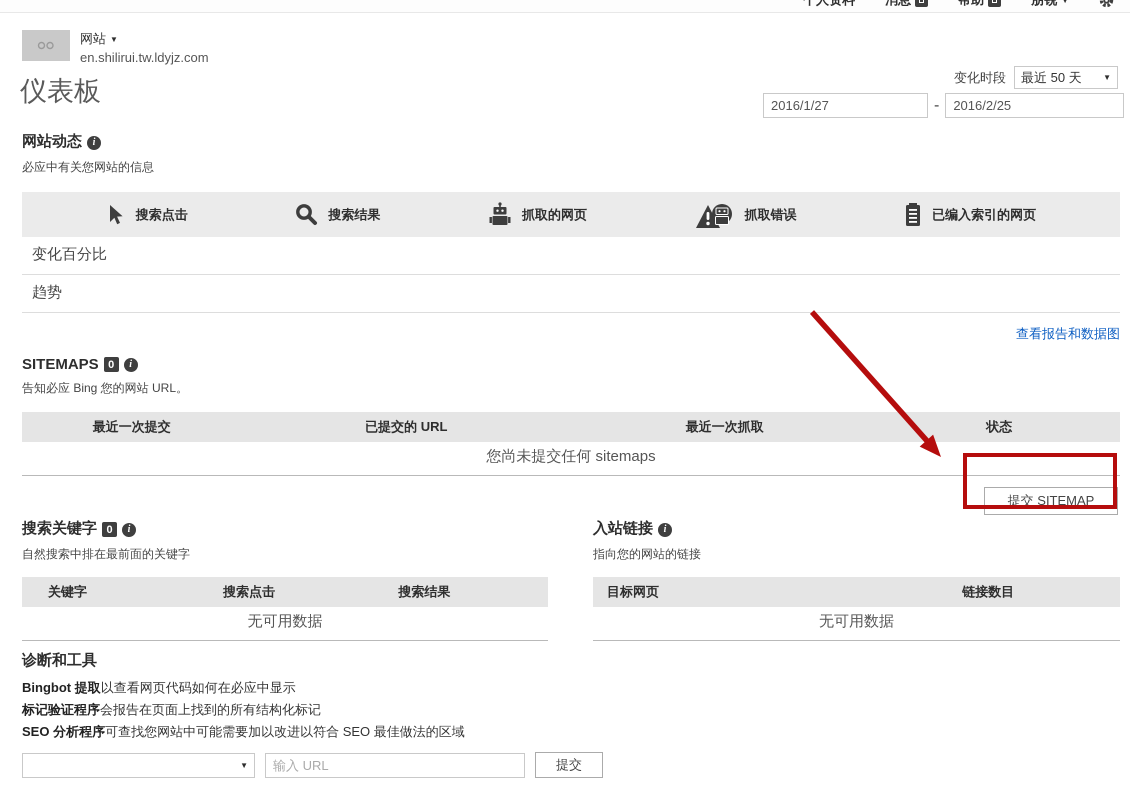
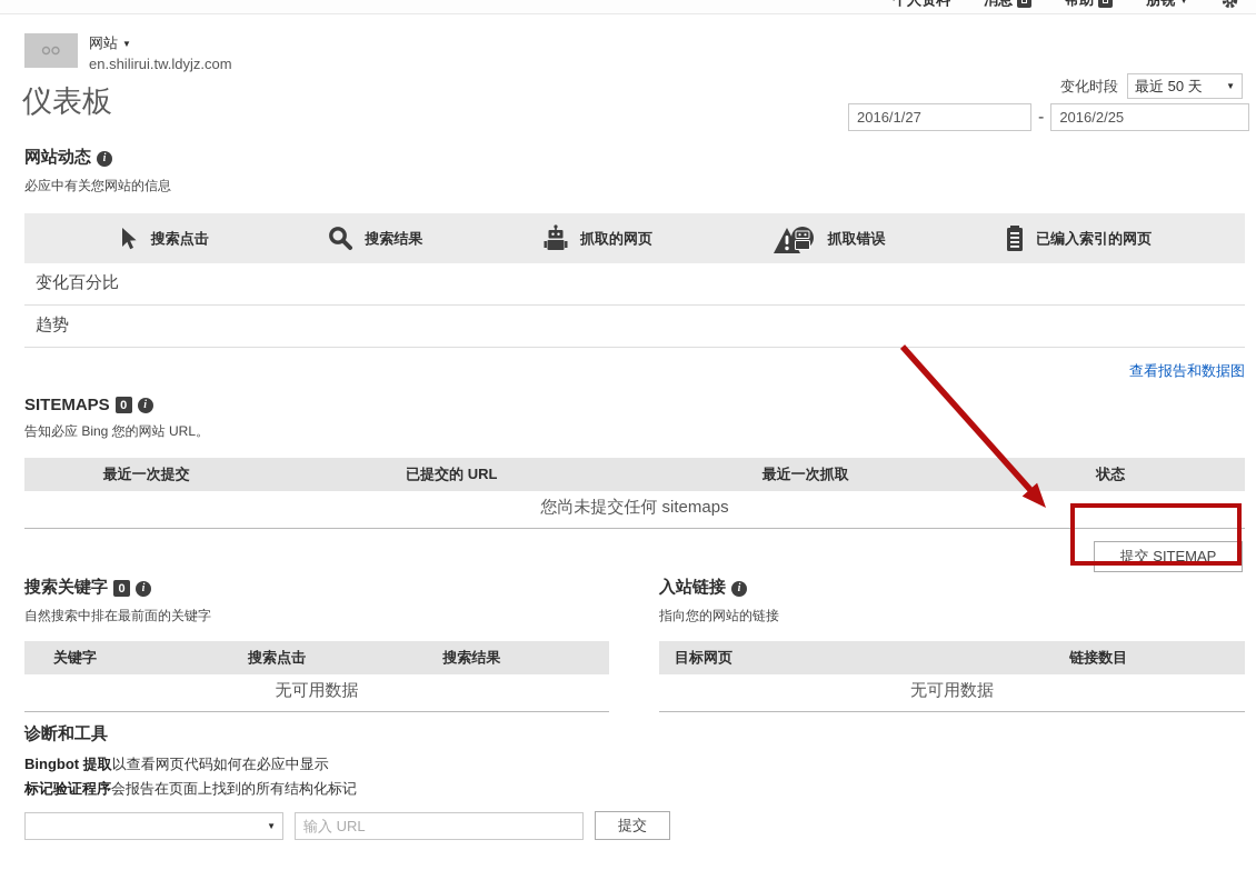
  ▼
  网站
  ▼
  en.shilirui.tw.ldyjz.com
  仪表板
  变化时段
  最近 50 天
  ▼
  2016/1/27
  -
  2016/2/25
  网站动态
  i
  必应中有关您网站的信息
  搜索点击
  搜索结果
  抓取的网页
  抓取错误
  已编入索引的网页
  变化百分比
  趋势
  查看报告和数据图
  SITEMAPS
  0
  i
  告知必应 Bing 您的网站 URL。
  最近一次提交
  已提交的 URL
  最近一次抓取
  状态
  您尚未提交任何 sitemaps
  提交 SITEMAP
  搜索关键字
  0
  i
  自然搜索中排在最前面的关键字
  关键字
  搜索点击
  搜索结果
  无可用数据
  入站链接
  i
  指向您的网站的链接
  目标网页
  链接数目
  无可用数据
  诊断和工具
  Bingbot 提取以查看网页代码如何在必应中显示
  标记验证程序会报告在页面上找到的所有结构化标记
- SEO 分析程序可查找您网站中可能需要加以改进以符合 SEO 最佳做法的区域
  ▼
  输入 URL
  提交
